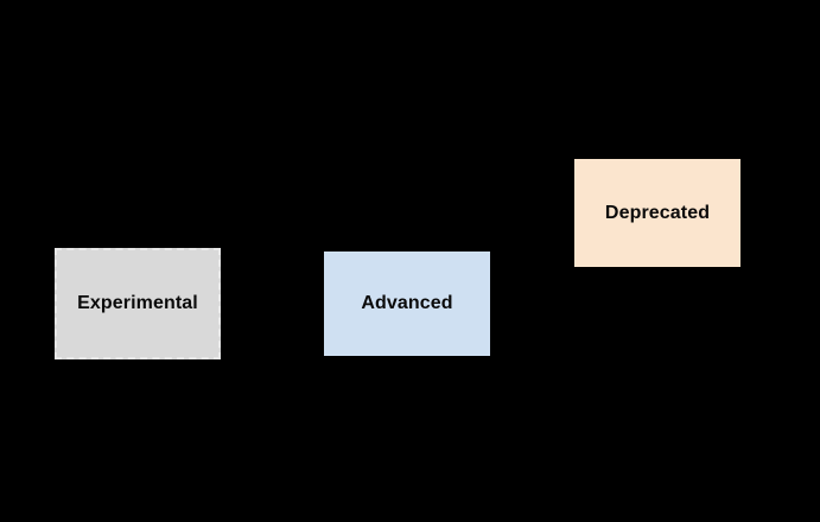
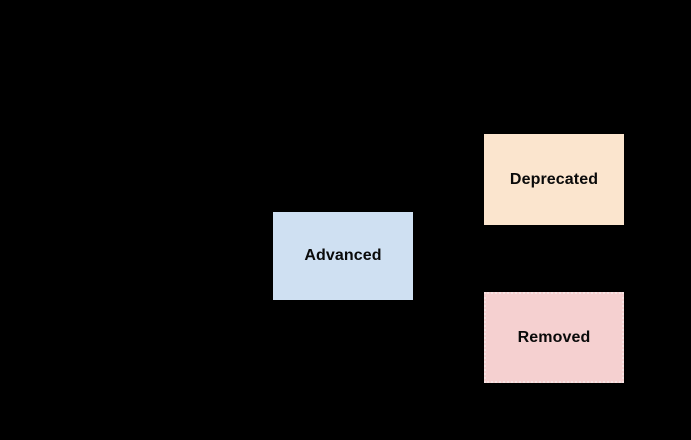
  Deprecated
- Experimental
  Advanced
+ Removed
